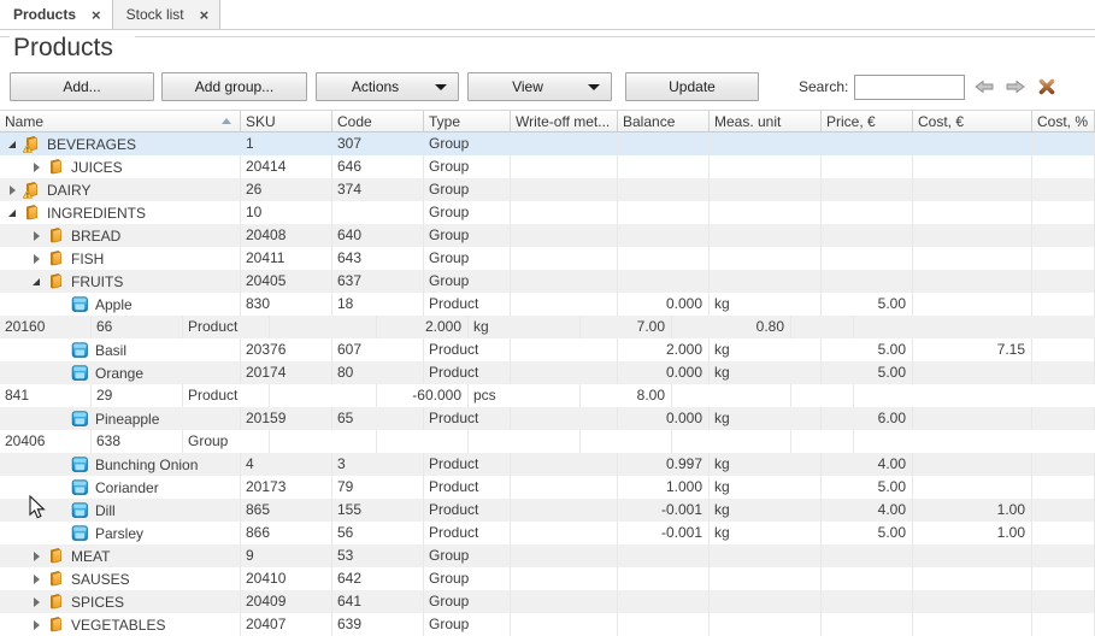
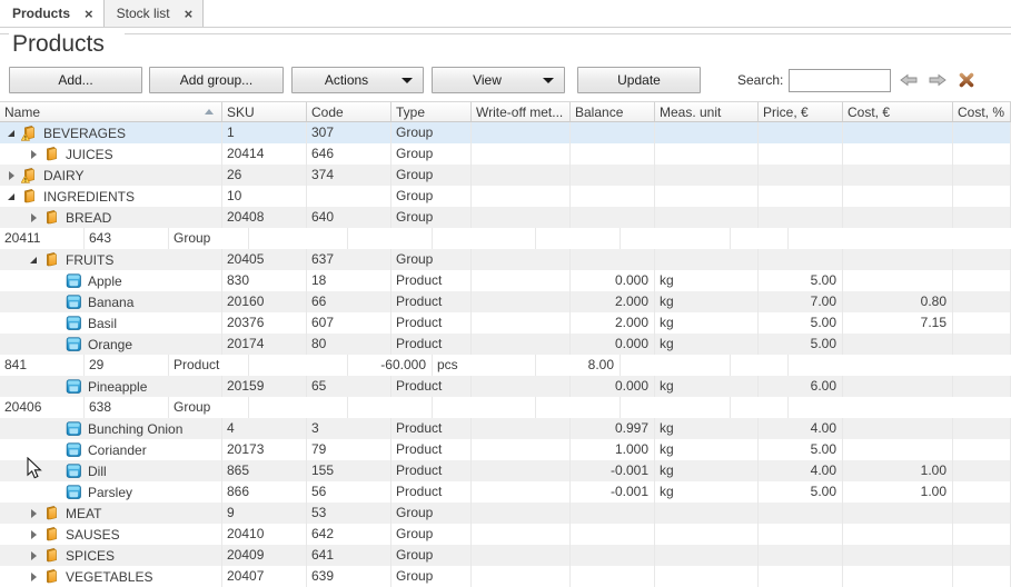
  Products
  ×
  Stock list
  ×
  Products
  Add...
  Add group...
  Actions
  View
  Update
  Search:
  Name
  SKU
  Code
  Type
  Write-off met...
  Balance
  Meas. unit
  Price, €
  Cost, €
  Cost, %
  BEVERAGES
  1
  307
  Group
  JUICES
  20414
  646
  Group
  DAIRY
  26
  374
  Group
  INGREDIENTS
  10
  Group
  BREAD
  20408
  640
  Group
- FISH
  20411
  643
  Group
  FRUITS
  20405
  637
  Group
  Apple
  830
  18
  Product
  0.000
  kg
  5.00
+ Banana
  20160
  66
  Product
  2.000
  kg
  7.00
  0.80
  Basil
  20376
  607
  Product
  2.000
  kg
  5.00
  7.15
  Orange
  20174
  80
  Product
  0.000
  kg
  5.00
  841
  29
  Product
  -60.000
  pcs
  8.00
  Pineapple
  20159
  65
  Product
  0.000
  kg
  6.00
  20406
  638
  Group
  Bunching Onion
  4
  3
  Product
  0.997
  kg
  4.00
  Coriander
  20173
  79
  Product
  1.000
  kg
  5.00
  Dill
  865
  155
  Product
  -0.001
  kg
  4.00
  1.00
  Parsley
  866
  56
  Product
  -0.001
  kg
  5.00
  1.00
  MEAT
  9
  53
  Group
  SAUSES
  20410
  642
  Group
  SPICES
  20409
  641
  Group
  VEGETABLES
  20407
  639
  Group
